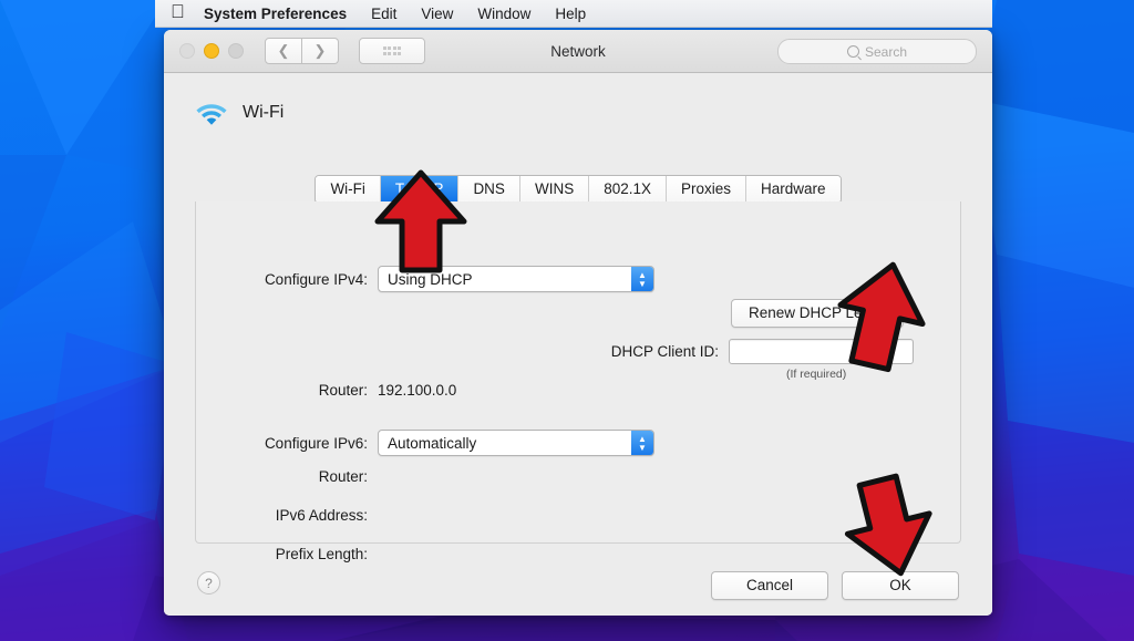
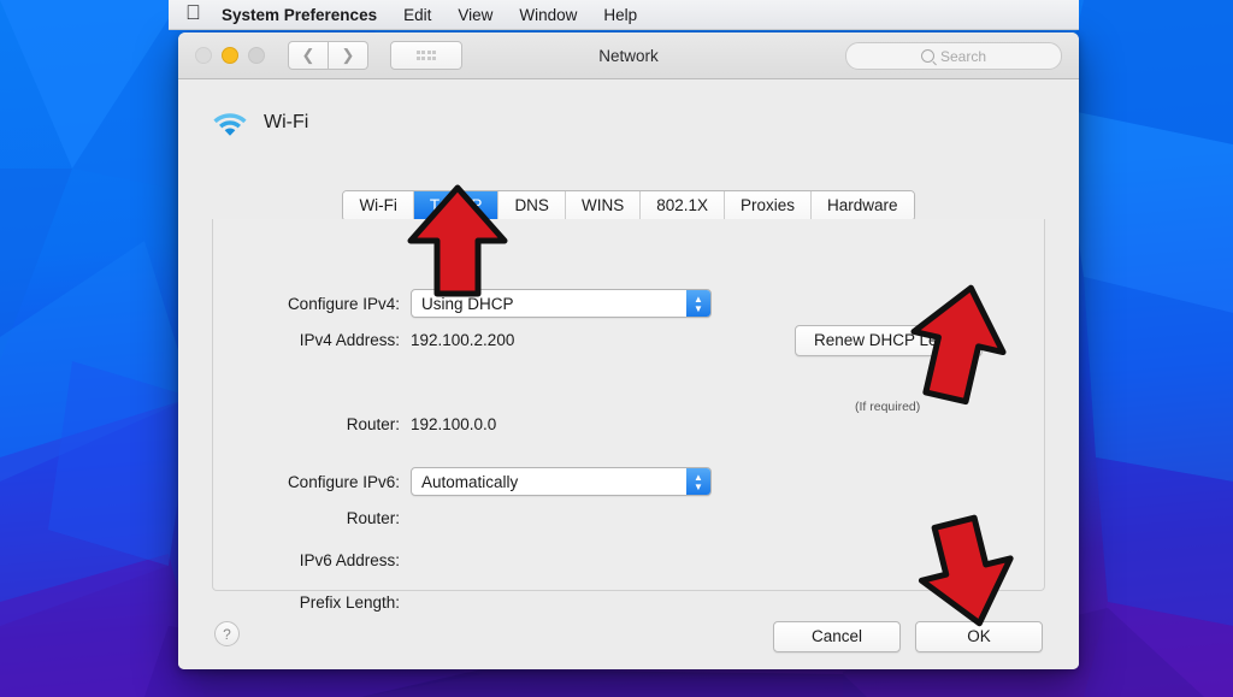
  
  System Preferences
  Edit
  View
  Window
  Help
  ❮
  ❯
  Network
  Search
  Wi-Fi
  Wi-Fi
  DNS
  WINS
  802.1X
  Proxies
  Hardware
  Configure IPv4:
  Using DHCP
  ▲
  ▼
+ IPv4 Address:
+ 192.100.2.200
  Router:
  192.100.0.0
  Renew DHCP Le
- DHCP Client ID:
  (If required)
  Configure IPv6:
  Automatically
  ▲
  ▼
  Router:
  IPv6 Address:
  Prefix Length:
  ?
  Cancel
  OK
